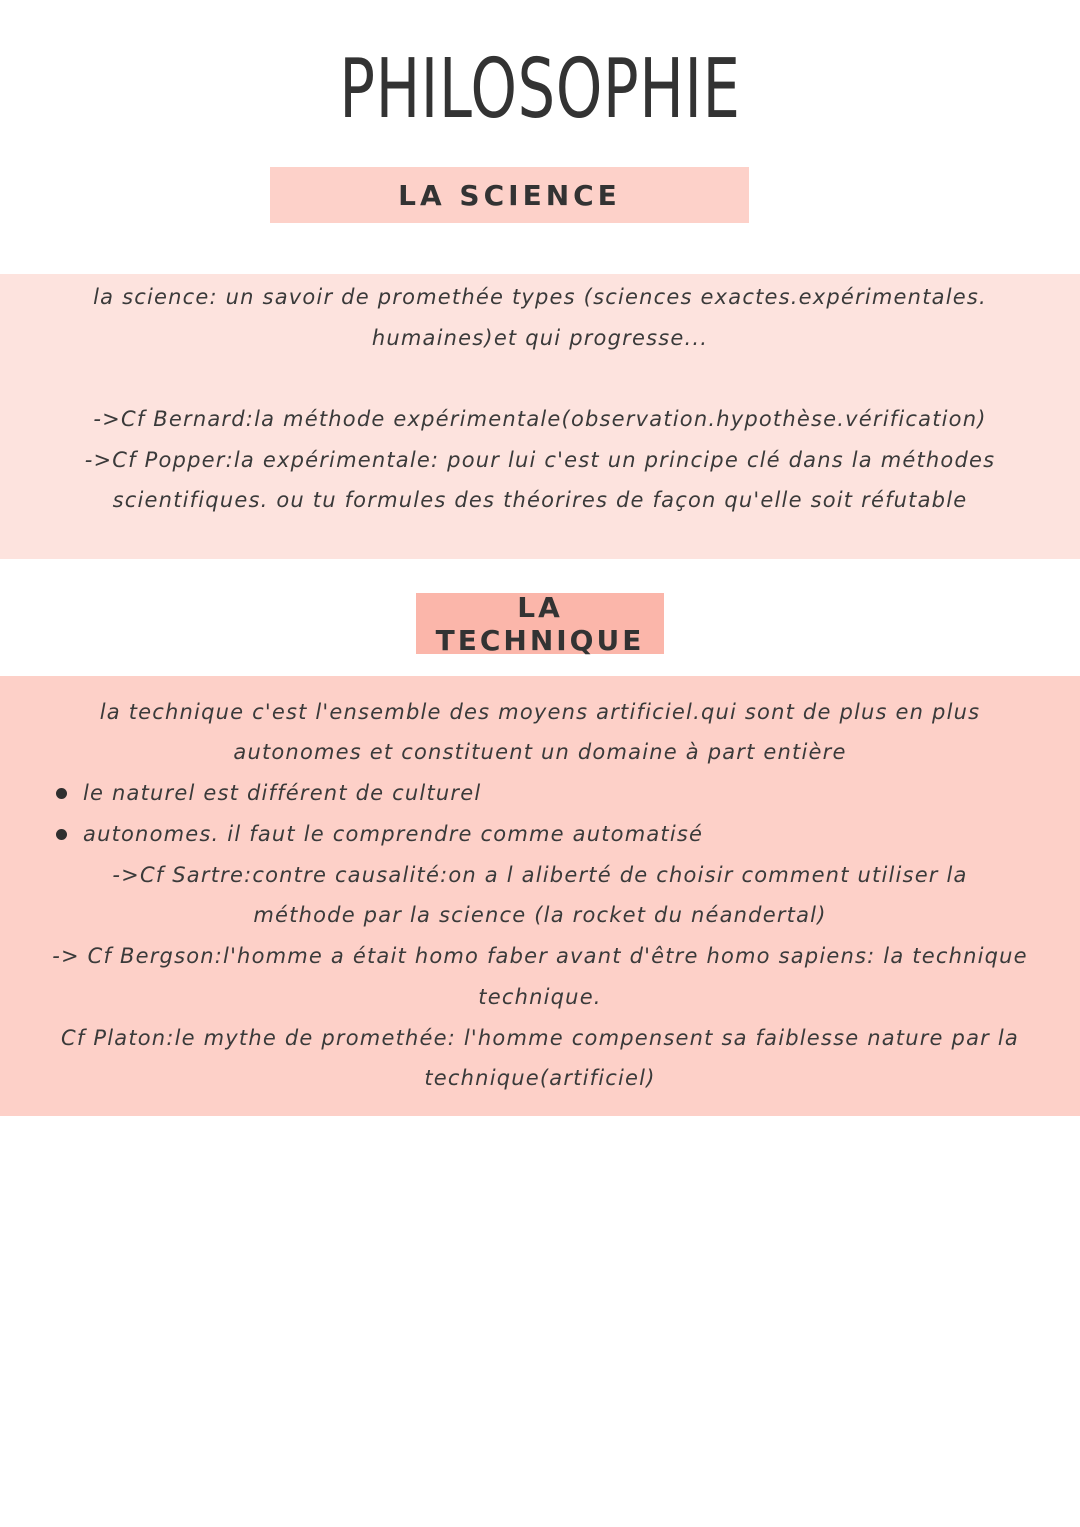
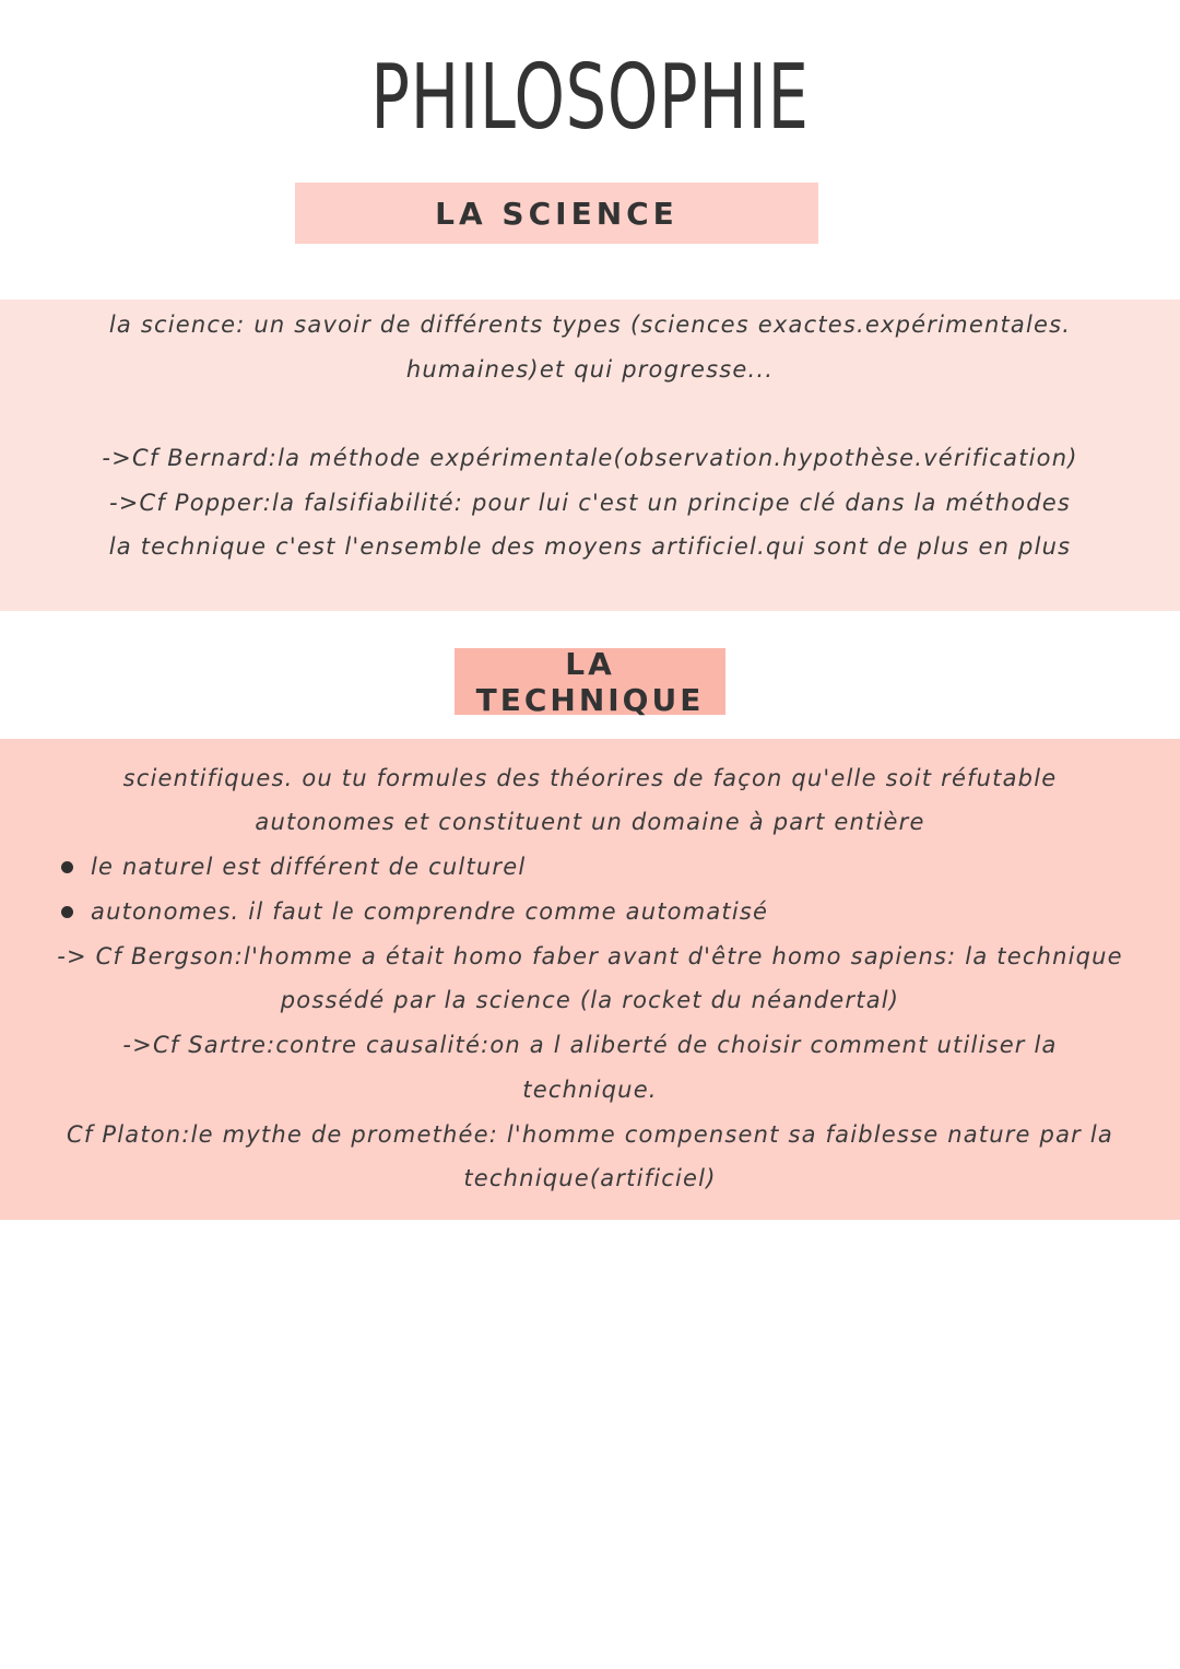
  PHILOSOPHIE
  LA SCIENCE
- la science: un savoir de promethée types (sciences exactes.expérimentales.
+ la science: un savoir de différents types (sciences exactes.expérimentales.
  humaines)et qui progresse...
  ->Cf Bernard:la méthode expérimentale(observation.hypothèse.vérification)
- ->Cf Popper:la expérimentale: pour lui c'est un principe clé dans la méthodes
+ ->Cf Popper:la falsifiabilité: pour lui c'est un principe clé dans la méthodes
- scientifiques. ou tu formules des théorires de façon qu'elle soit réfutable
+ la technique c'est l'ensemble des moyens artificiel.qui sont de plus en plus
  LA TECHNIQUE
- la technique c'est l'ensemble des moyens artificiel.qui sont de plus en plus
+ scientifiques. ou tu formules des théorires de façon qu'elle soit réfutable
  autonomes et constituent un domaine à part entière
  le naturel est différent de culturel
  autonomes. il faut le comprendre comme automatisé
- ->Cf Sartre:contre causalité:on a l aliberté de choisir comment utiliser la
+ -> Cf Bergson:l'homme a était homo faber avant d'être homo sapiens: la technique
- méthode par la science (la rocket du néandertal)
+ possédé par la science (la rocket du néandertal)
- -> Cf Bergson:l'homme a était homo faber avant d'être homo sapiens: la technique
+ ->Cf Sartre:contre causalité:on a l aliberté de choisir comment utiliser la
  technique.
  Cf Platon:le mythe de promethée: l'homme compensent sa faiblesse nature par la
  technique(artificiel)
